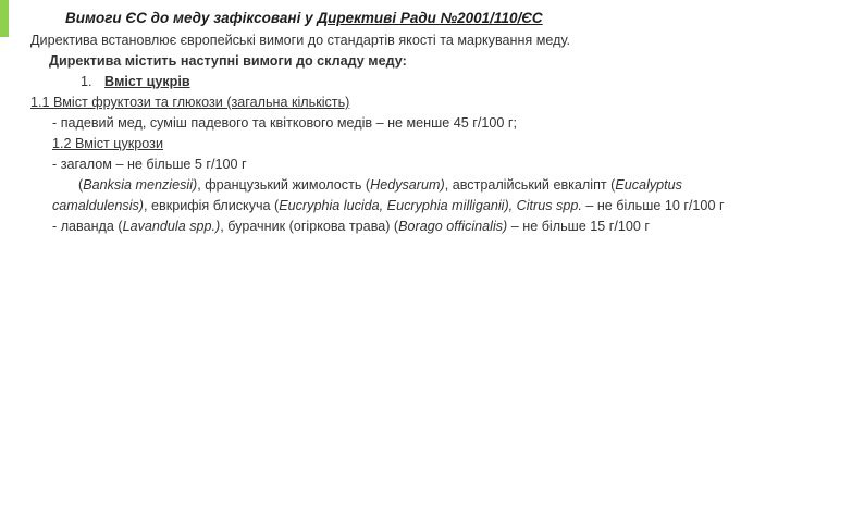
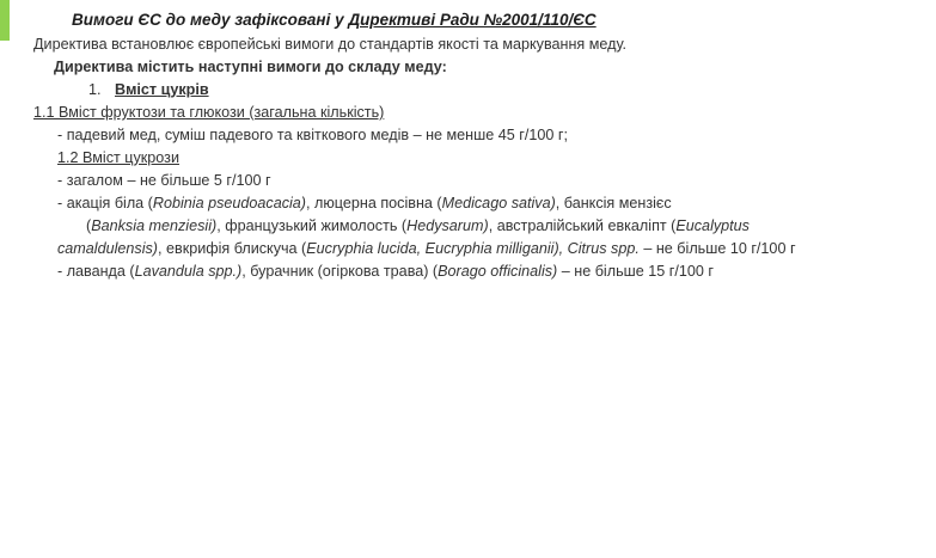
  Вимоги ЄС до меду зафіксовані у Директиві Ради №2001/110/ЄС
  Директива встановлює європейські вимоги до стандартів якості та маркування меду.
  Директива містить наступні вимоги до складу меду:
  1. Вміст цукрів
  1.1 Вміст фруктози та глюкози (загальна кількість)
  - падевий мед, суміш падевого та квіткового медів – не менше 45 г/100 г;
  1.2 Вміст цукрози
  - загалом – не більше 5 г/100 г
+ - акація біла (Robinia pseudoacacia), люцерна посівна (Medicago sativa), банксія мензієс
  (Banksia menziesii), французький жимолость (Hedysarum), австралійський евкаліпт (Eucalyptus
  camaldulensis), евкрифія блискуча (Eucryphia lucida, Eucryphia milliganii), Citrus spp. – не більше 10 г/100 г
  - лаванда (Lavandula spp.), бурачник (огіркова трава) (Borago officinalis) – не більше 15 г/100 г
